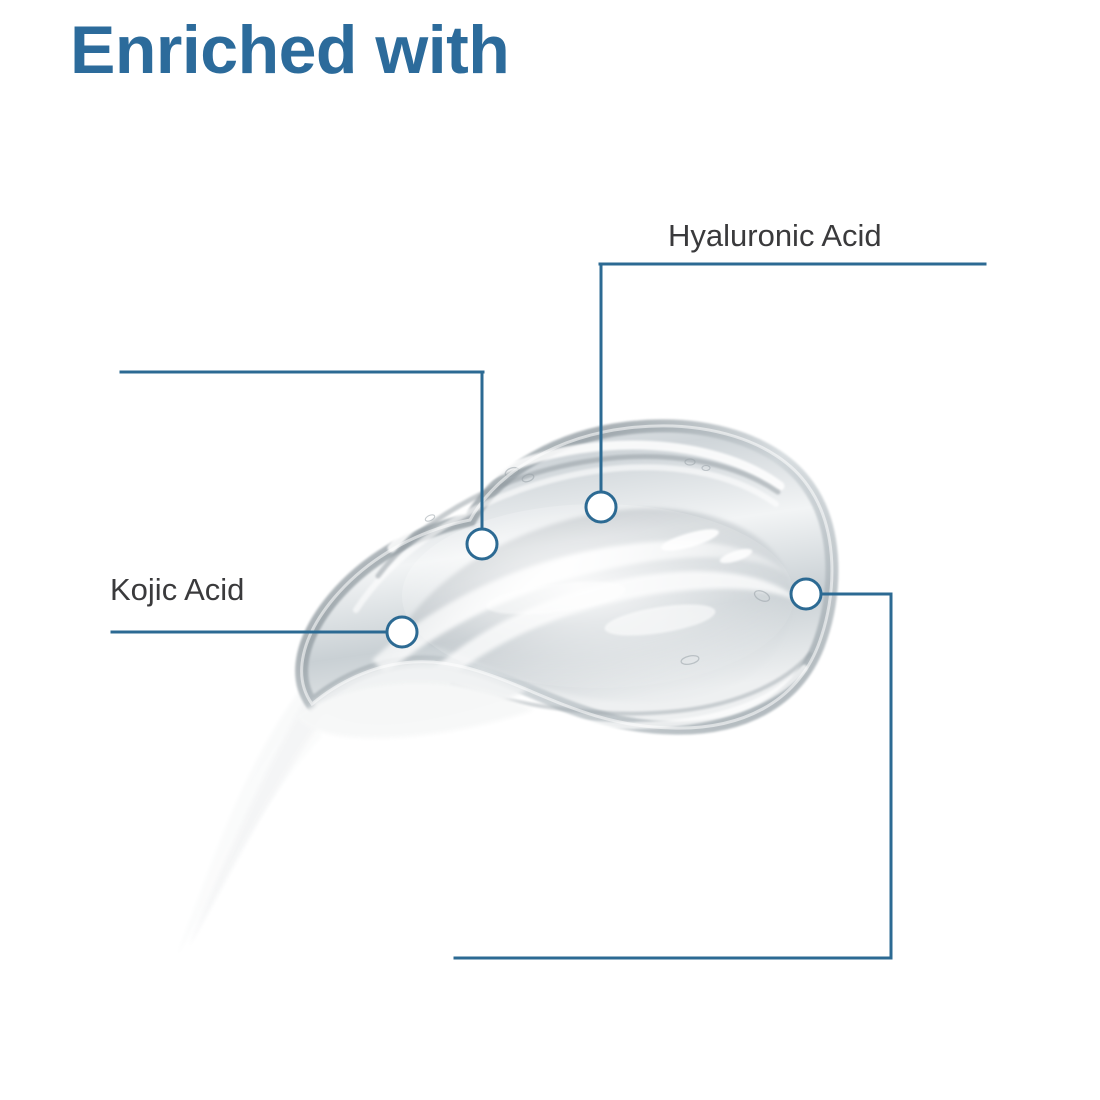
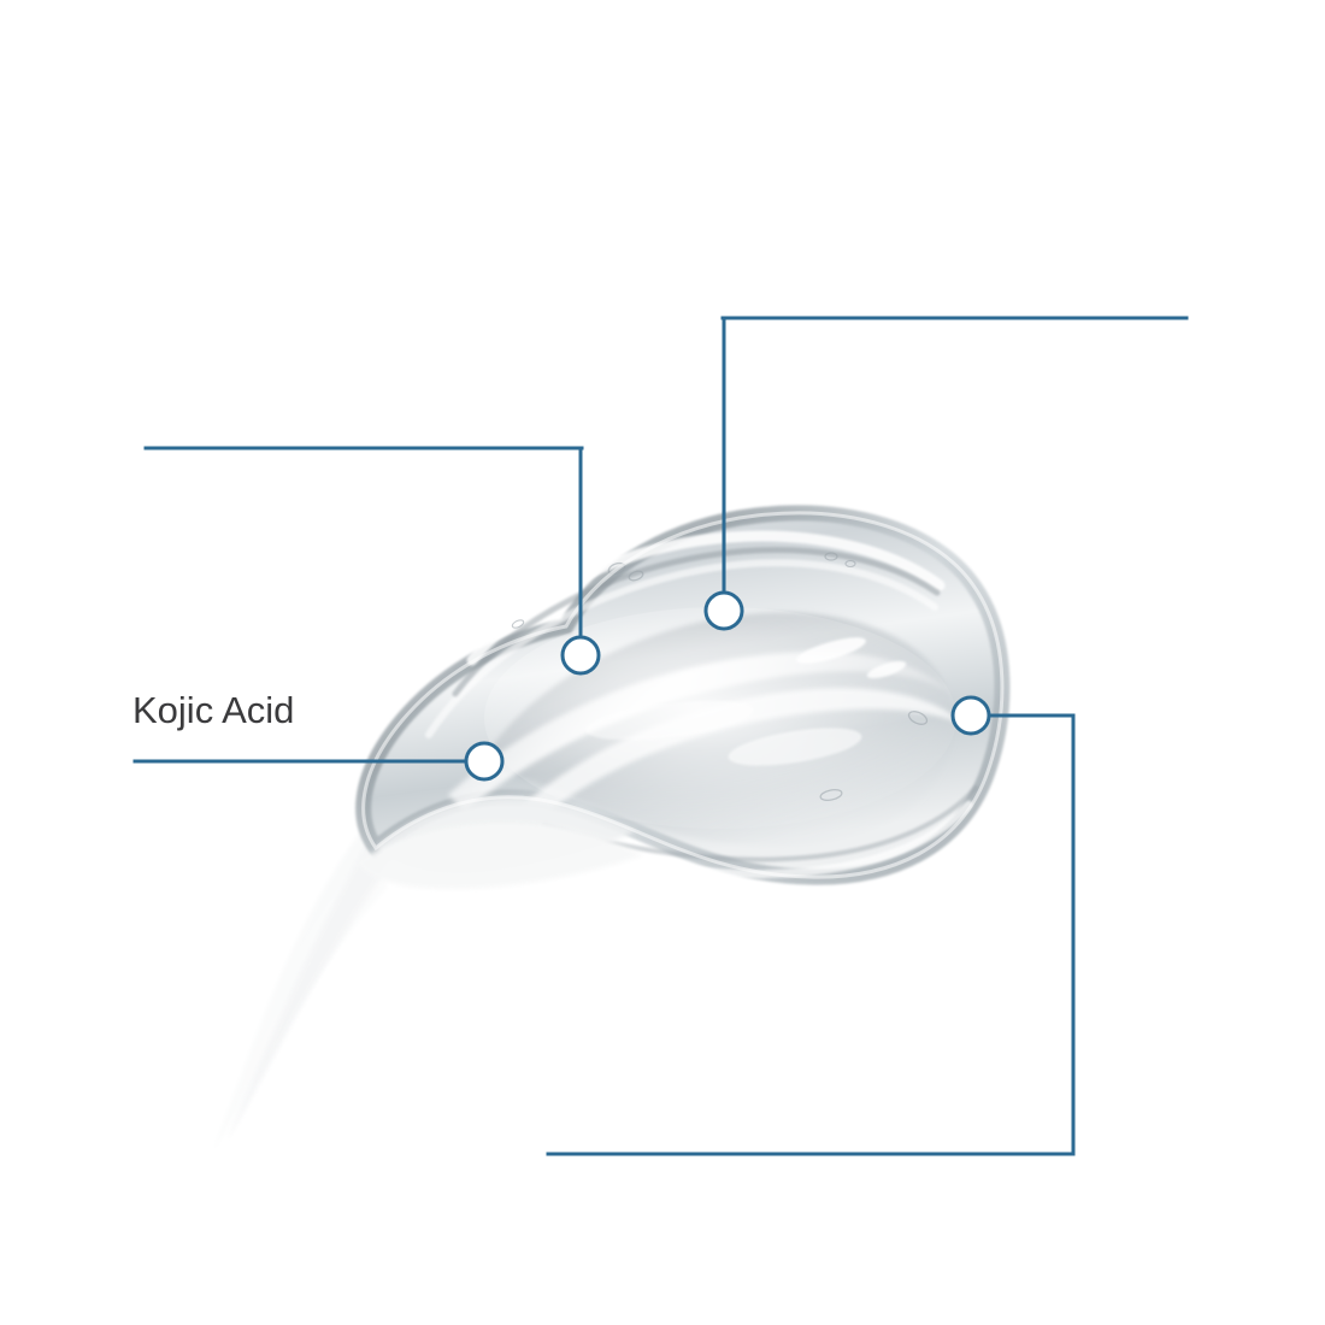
- Enriched with
- Hyaluronic Acid
  Kojic Acid
